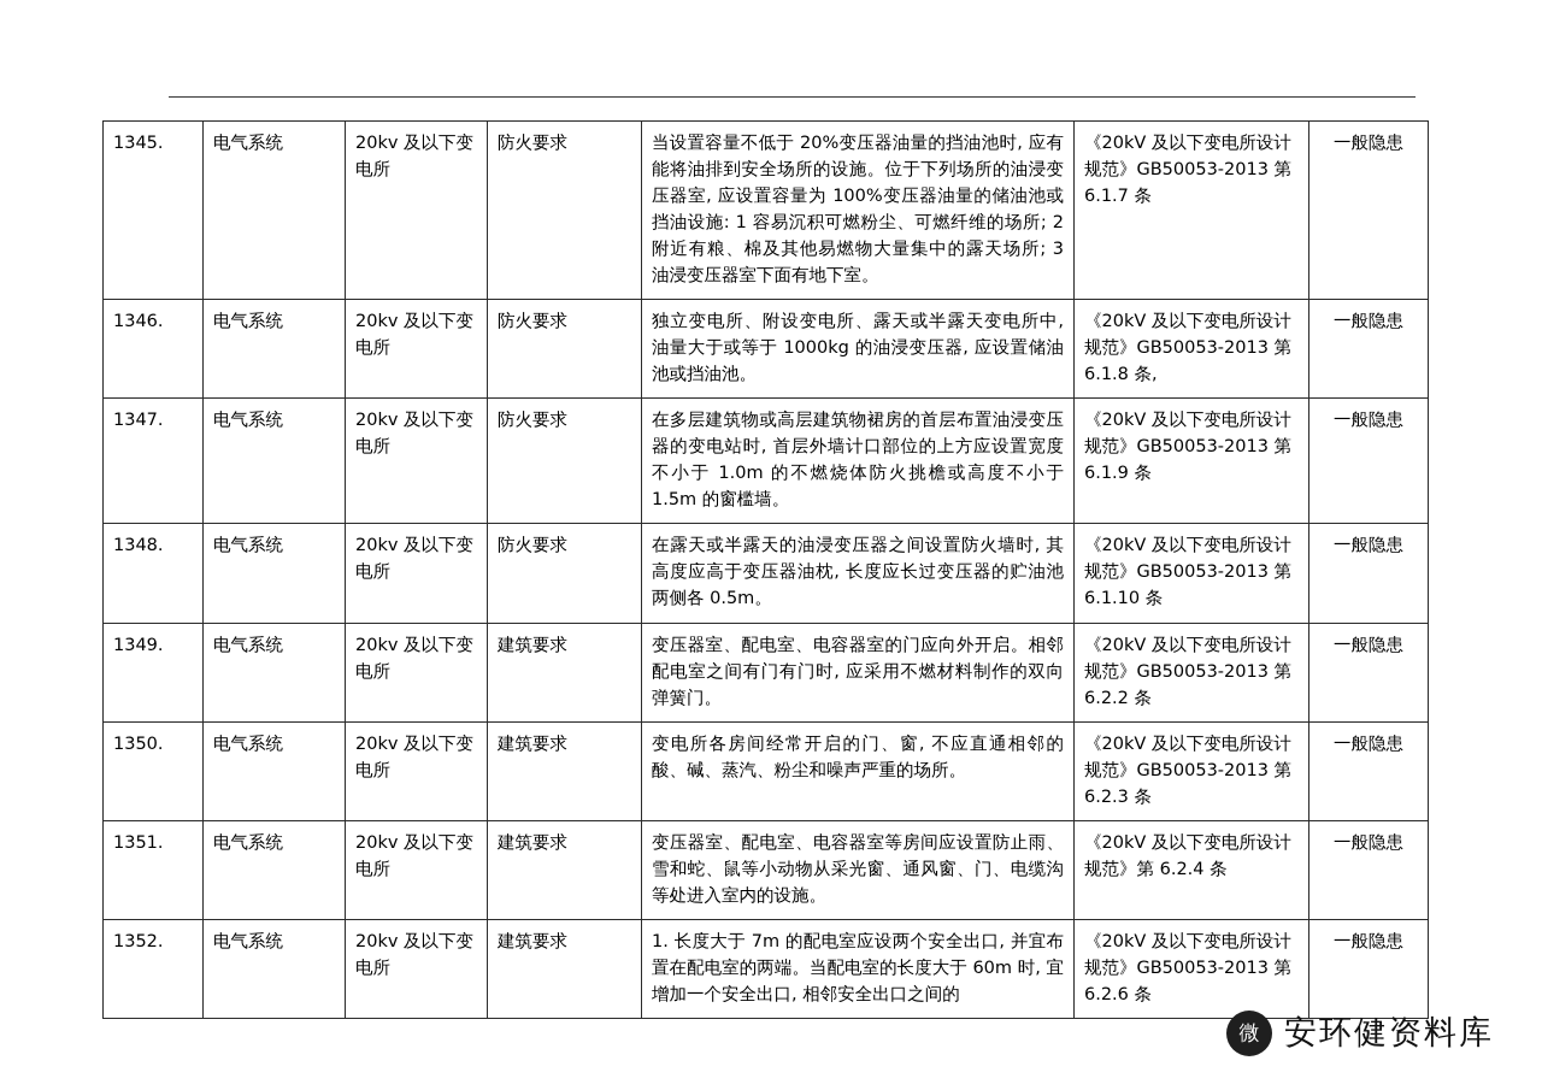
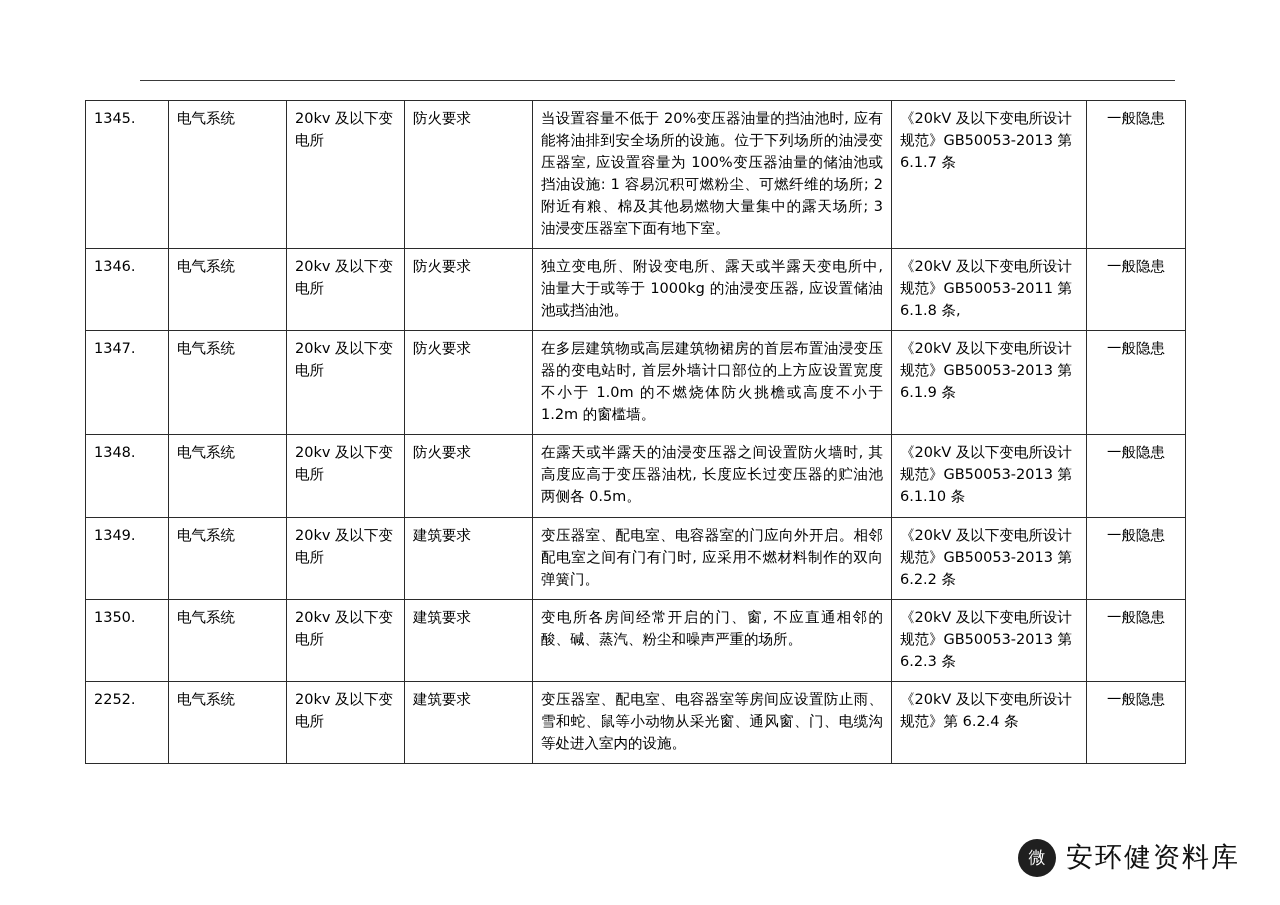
  1345.	电气系统	20kv 及以下变电所	防火要求	当设置容量不低于 20%变压器油量的挡油池时, 应有能将油排到安全场所的设施。位于下列场所的油浸变压器室, 应设置容量为 100%变压器油量的储油池或挡油设施: 1 容易沉积可燃粉尘、可燃纤维的场所; 2 附近有粮、棉及其他易燃物大量集中的露天场所; 3 油浸变压器室下面有地下室。	《20kV 及以下变电所设计规范》GB50053-2013 第 6.1.7 条	一般隐患
- 1346.	电气系统	20kv 及以下变电所	防火要求	独立变电所、附设变电所、露天或半露天变电所中, 油量大于或等于 1000kg 的油浸变压器, 应设置储油池或挡油池。	《20kV 及以下变电所设计规范》GB50053-2013 第 6.1.8 条,	一般隐患
+ 1346.	电气系统	20kv 及以下变电所	防火要求	独立变电所、附设变电所、露天或半露天变电所中, 油量大于或等于 1000kg 的油浸变压器, 应设置储油池或挡油池。	《20kV 及以下变电所设计规范》GB50053-2011 第 6.1.8 条,	一般隐患
- 1347.	电气系统	20kv 及以下变电所	防火要求	在多层建筑物或高层建筑物裙房的首层布置油浸变压器的变电站时, 首层外墙计口部位的上方应设置宽度不小于 1.0m 的不燃烧体防火挑檐或高度不小于 1.5m 的窗槛墙。	《20kV 及以下变电所设计规范》GB50053-2013 第 6.1.9 条	一般隐患
+ 1347.	电气系统	20kv 及以下变电所	防火要求	在多层建筑物或高层建筑物裙房的首层布置油浸变压器的变电站时, 首层外墙计口部位的上方应设置宽度不小于 1.0m 的不燃烧体防火挑檐或高度不小于 1.2m 的窗槛墙。	《20kV 及以下变电所设计规范》GB50053-2013 第 6.1.9 条	一般隐患
  1348.	电气系统	20kv 及以下变电所	防火要求	在露天或半露天的油浸变压器之间设置防火墙时, 其高度应高于变压器油枕, 长度应长过变压器的贮油池两侧各 0.5m。	《20kV 及以下变电所设计规范》GB50053-2013 第 6.1.10 条	一般隐患
  1349.	电气系统	20kv 及以下变电所	建筑要求	变压器室、配电室、电容器室的门应向外开启。相邻配电室之间有门有门时, 应采用不燃材料制作的双向弹簧门。	《20kV 及以下变电所设计规范》GB50053-2013 第 6.2.2 条	一般隐患
  1350.	电气系统	20kv 及以下变电所	建筑要求	变电所各房间经常开启的门、窗, 不应直通相邻的酸、碱、蒸汽、粉尘和噪声严重的场所。	《20kV 及以下变电所设计规范》GB50053-2013 第 6.2.3 条	一般隐患
- 1351.	电气系统	20kv 及以下变电所	建筑要求	变压器室、配电室、电容器室等房间应设置防止雨、雪和蛇、鼠等小动物从采光窗、通风窗、门、电缆沟等处进入室内的设施。	《20kV 及以下变电所设计规范》第 6.2.4 条	一般隐患
+ 2252.	电气系统	20kv 及以下变电所	建筑要求	变压器室、配电室、电容器室等房间应设置防止雨、雪和蛇、鼠等小动物从采光窗、通风窗、门、电缆沟等处进入室内的设施。	《20kV 及以下变电所设计规范》第 6.2.4 条	一般隐患
- 1352.	电气系统	20kv 及以下变电所	建筑要求	1. 长度大于 7m 的配电室应设两个安全出口, 并宜布置在配电室的两端。当配电室的长度大于 60m 时, 宜增加一个安全出口, 相邻安全出口之间的	《20kV 及以下变电所设计规范》GB50053-2013 第 6.2.6 条	一般隐患
  微
  安环健资料库
